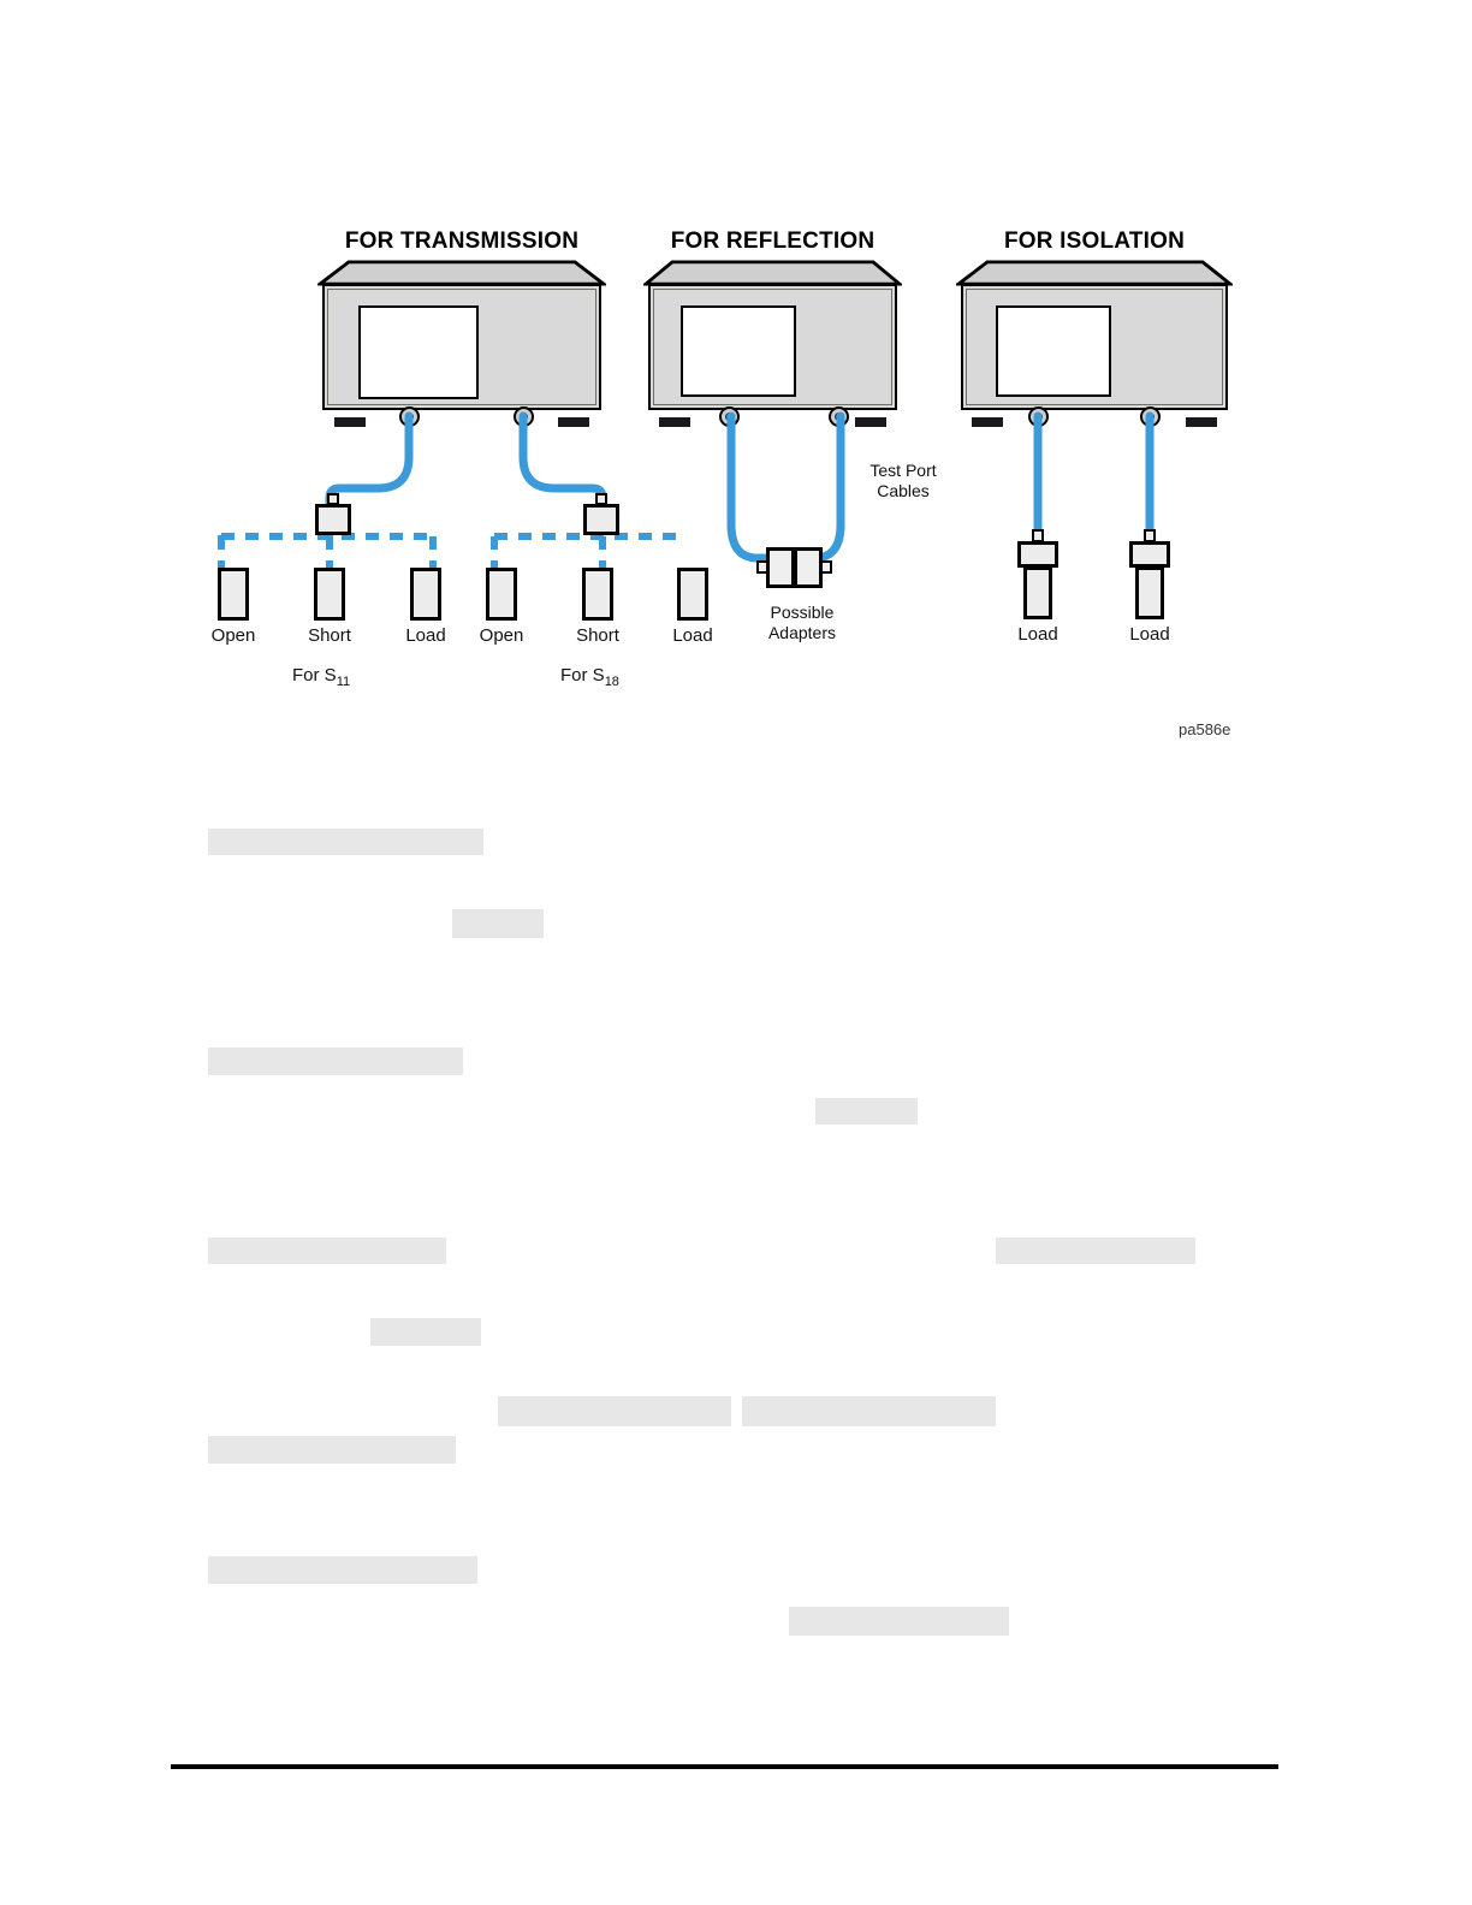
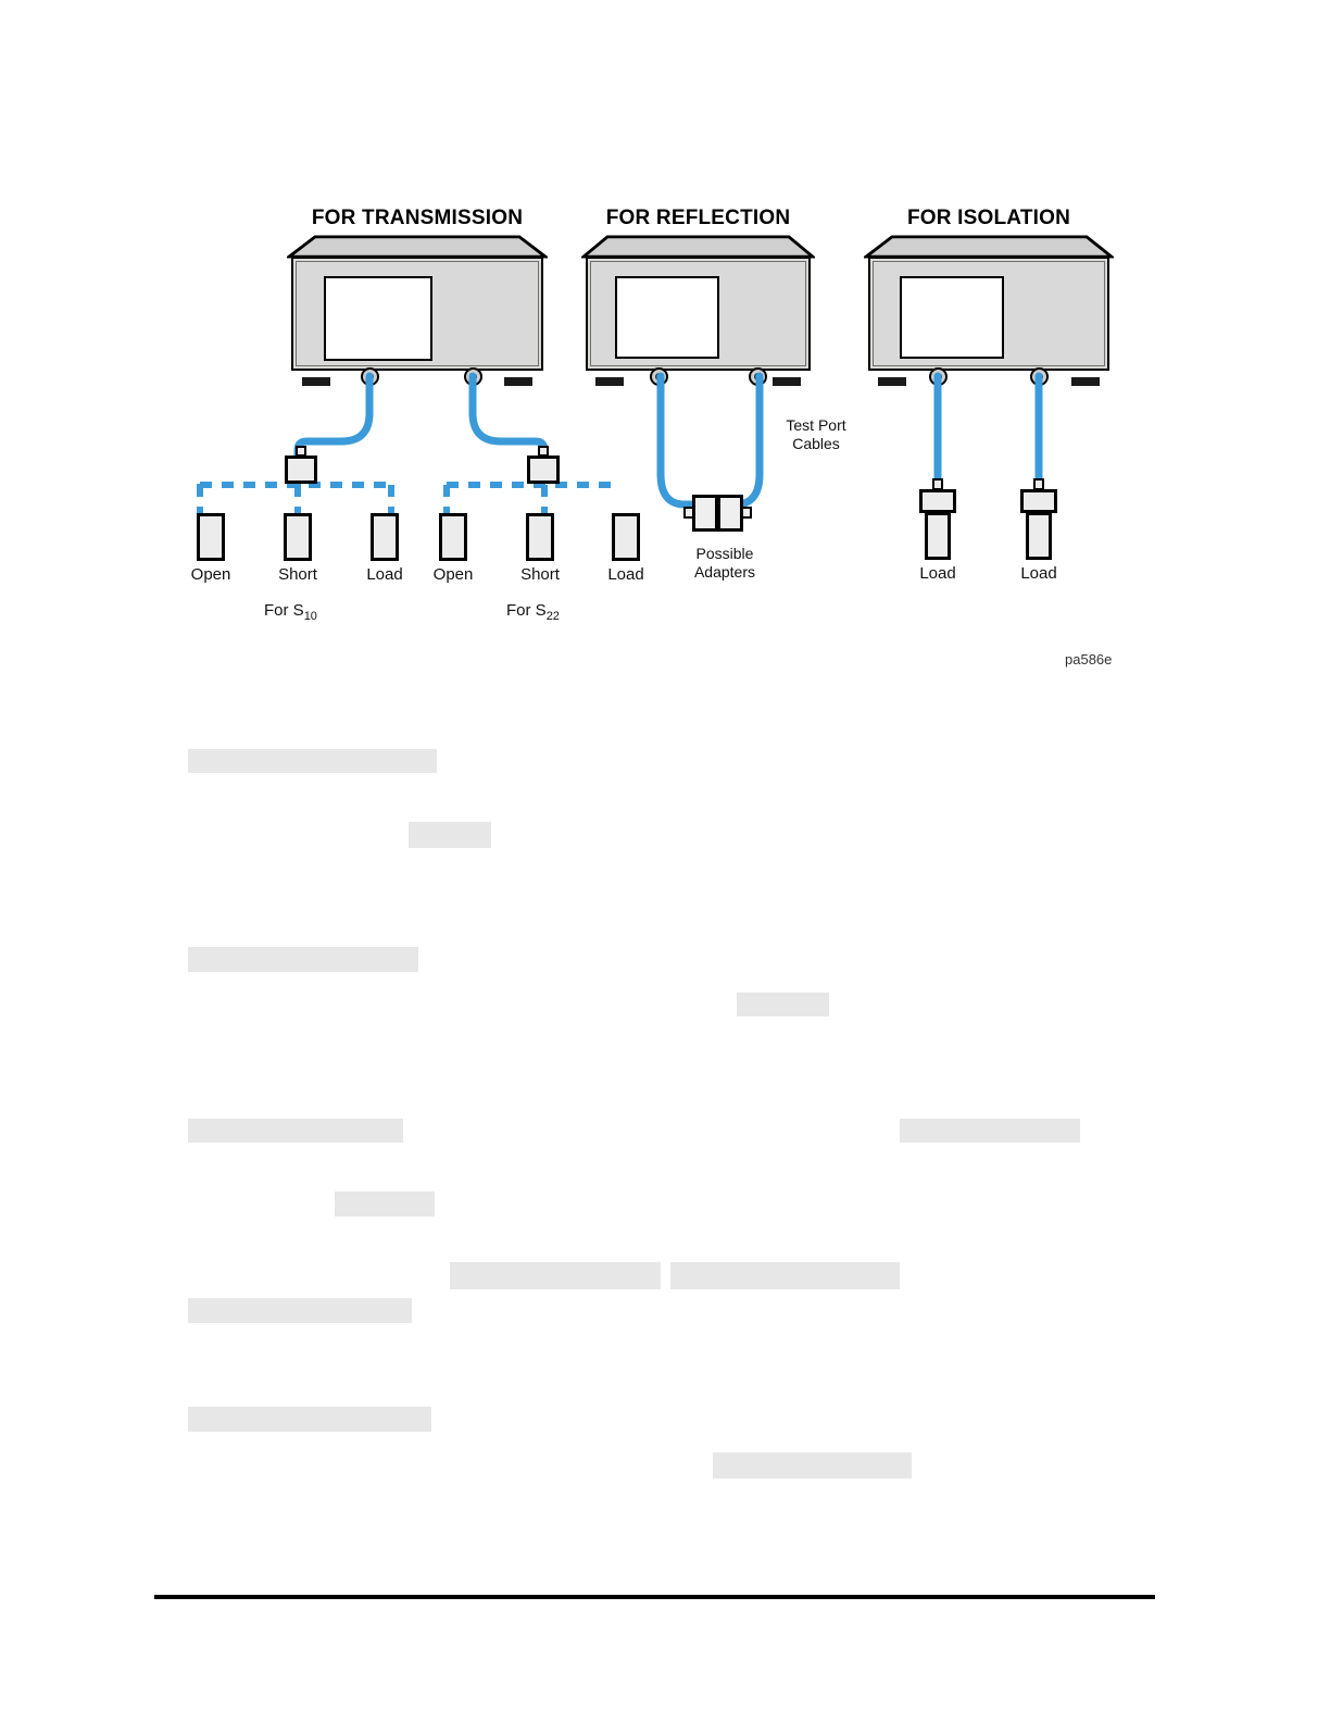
  FOR TRANSMISSION
  Open
  Short
  Load
  Open
  Short
  Load
- For S11
+ For S10
- For S18
+ For S22
  FOR REFLECTION
  Possible
  Adapters
  Test Port
  Cables
  FOR ISOLATION
  Load
  Load
  pa586e
